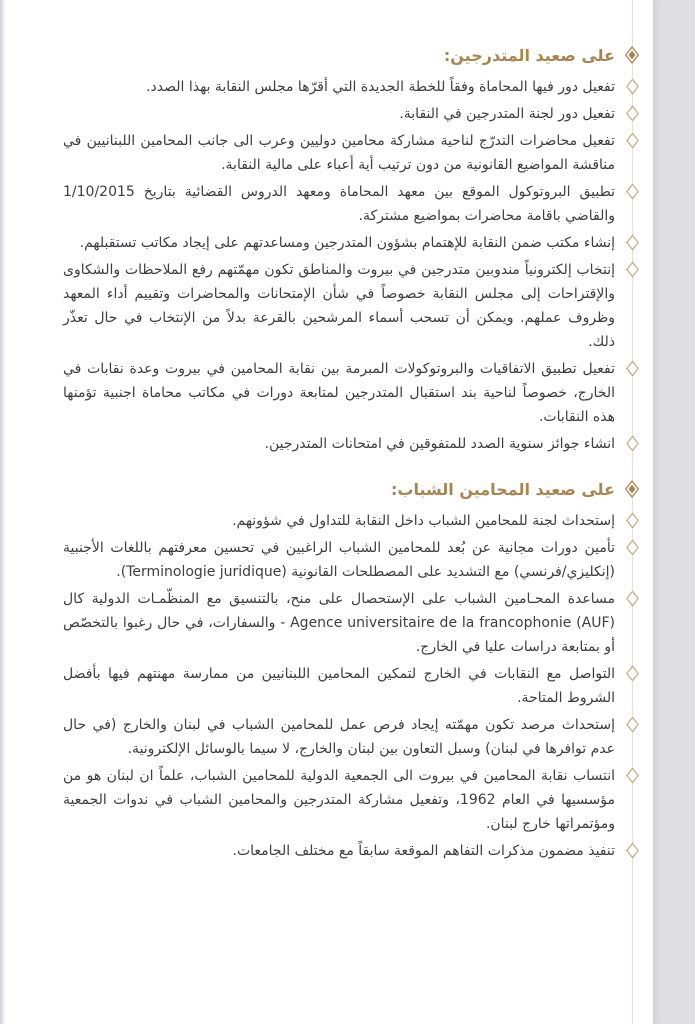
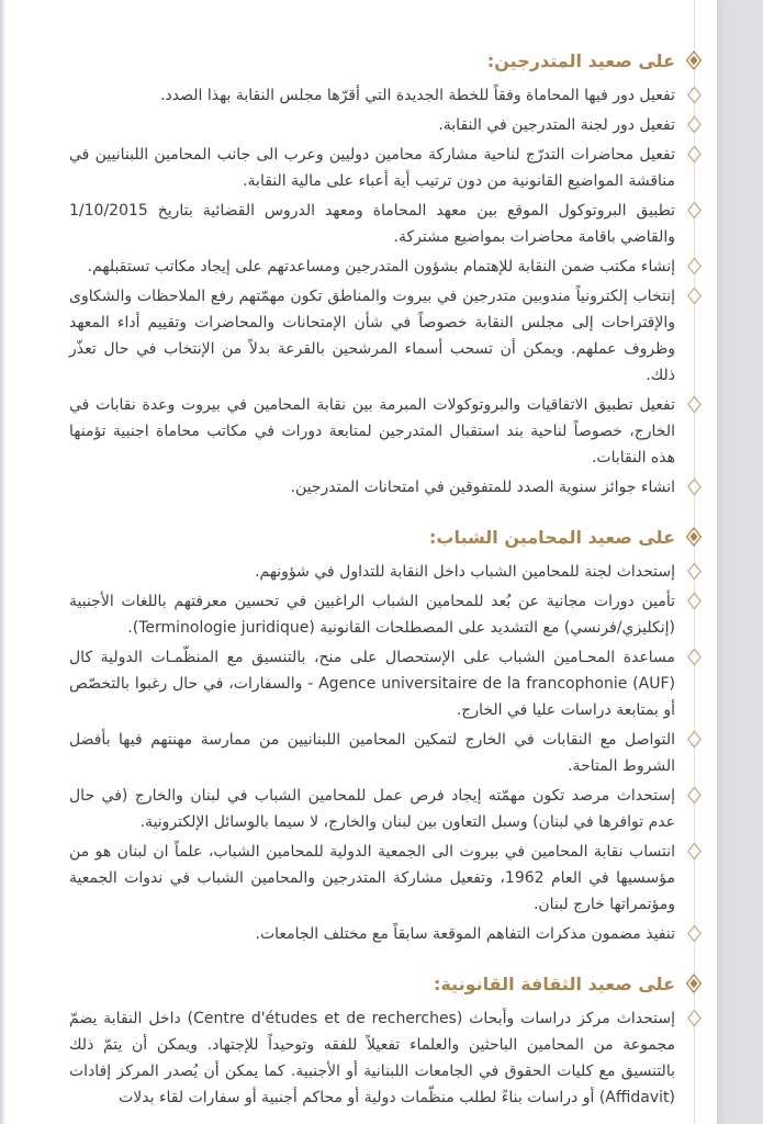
  على صعيد المتدرجين:
  تفعيل دور فيها المحاماة وفقاً للخطة الجديدة التي أقرّها مجلس النقابة بهذا الصدد.
  تفعيل دور لجنة المتدرجين في النقابة.
  تفعيل محاضرات التدرّج لناحية مشاركة محامين دوليين وعرب الى جانب المحامين اللبنانيين في مناقشة المواضيع القانونية من دون ترتيب أية أعباء على مالية النقابة.
  تطبيق البروتوكول الموقع بين معهد المحاماة ومعهد الدروس القضائية بتاريخ 1/10/2015 والقاضي باقامة محاضرات بمواضيع مشتركة.
  إنشاء مكتب ضمن النقابة للإهتمام بشؤون المتدرجين ومساعدتهم على إيجاد مكاتب تستقبلهم.
  إنتخاب إلكترونياً مندوبين متدرجين في بيروت والمناطق تكون مهمّتهم رفع الملاحظات والشكاوى والإقتراحات إلى مجلس النقابة خصوصاً في شأن الإمتحانات والمحاضرات وتقييم أداء المعهد وظروف عملهم. ويمكن أن تسحب أسماء المرشحين بالقرعة بدلاً من الإنتخاب في حال تعذّر ذلك.
  تفعيل تطبيق الاتفاقيات والبروتوكولات المبرمة بين نقابة المحامين في بيروت وعدة نقابات في الخارج، خصوصاً لناحية بند استقبال المتدرجين لمتابعة دورات في مكاتب محاماة اجنبية تؤمنها هذه النقابات.
  انشاء جوائز سنوية الصدد للمتفوقين في امتحانات المتدرجين.
  على صعيد المحامين الشباب:
  إستحداث لجنة للمحامين الشباب داخل النقابة للتداول في شؤونهم.
  تأمين دورات مجانية عن بُعد للمحامين الشباب الراغبين في تحسين معرفتهم باللغات الأجنبية (إنكليزي/فرنسي) مع التشديد على المصطلحات القانونية (Terminologie juridique).
  مساعدة المحـامين الشباب على الإستحصال على منح، بالتنسيق مع المنظّمـات الدولية كال (AUF) Agence universitaire de la francophonie - والسفارات، في حال رغبوا بالتخصّص أو بمتابعة دراسات عليا في الخارج.
  التواصل مع النقابات في الخارج لتمكين المحامين اللبنانيين من ممارسة مهنتهم فيها بأفضل الشروط المتاحة.
  إستحداث مرصد تكون مهمّته إيجاد فرص عمل للمحامين الشباب في لبنان والخارج (في حال عدم توافرها في لبنان) وسبل التعاون بين لبنان والخارج، لا سيما بالوسائل الإلكترونية.
  انتساب نقابة المحامين في بيروت الى الجمعية الدولية للمحامين الشباب، علماً ان لبنان هو من مؤسسيها في العام 1962، وتفعيل مشاركة المتدرجين والمحامين الشباب في ندوات الجمعية ومؤتمراتها خارج لبنان.
  تنفيذ مضمون مذكرات التفاهم الموقعة سابقاً مع مختلف الجامعات.
+ على صعيد الثقافة القانونية:
+ إستحداث مركز دراسات وأبحاث (Centre d'études et de recherches) داخل النقابة يضمّ مجموعة من المحامين الباحثين والعلماء تفعيلاً للفقه وتوحيداً للإجتهاد. ويمكن أن يتمّ ذلك بالتنسيق مع كليات الحقوق في الجامعات اللبنانية أو الأجنبية. كما يمكن أن يُصدر المركز إفادات (Affidavit) أو دراسات بناءً لطلب منظّمات دولية أو محاكم أجنبية أو سفارات لقاء بدلات
